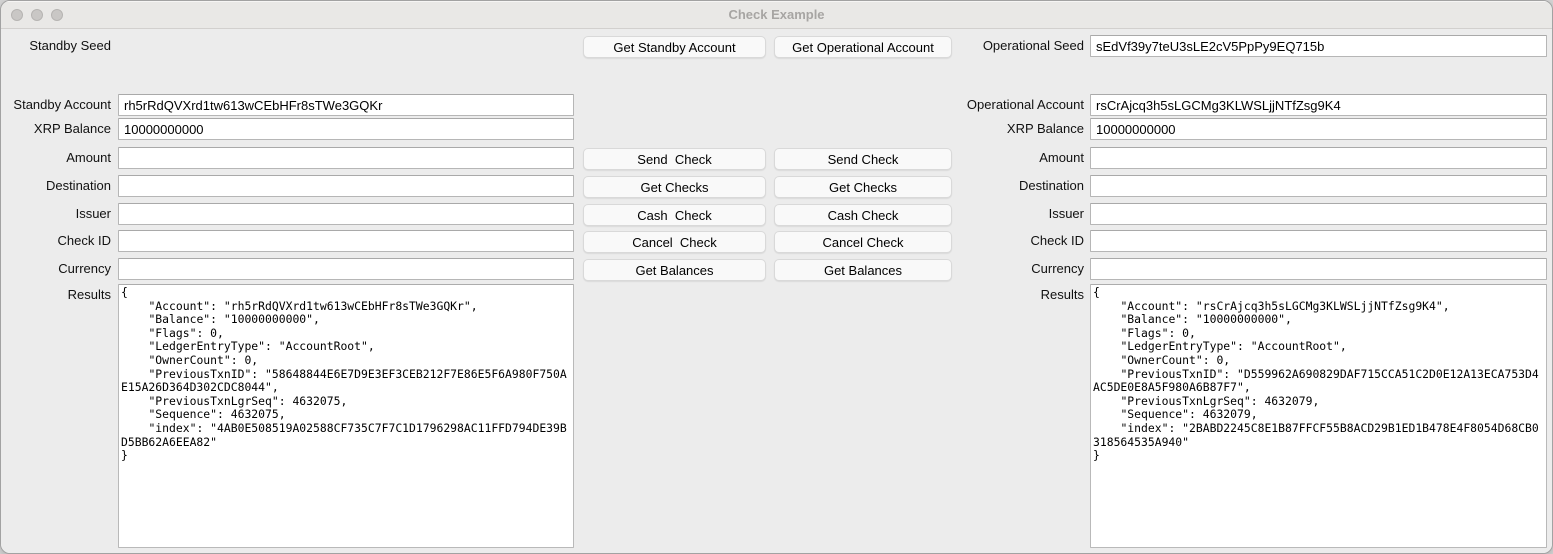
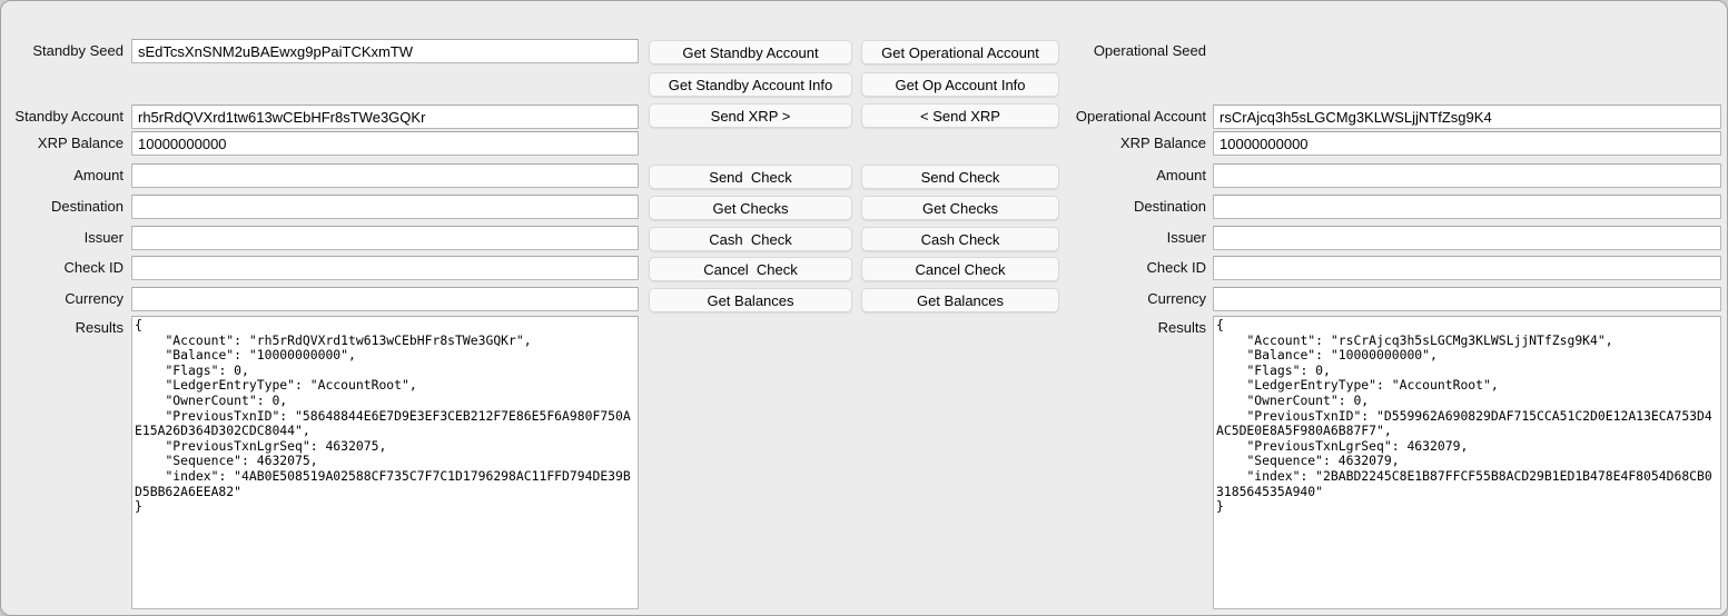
- Check Example
  Standby Seed
  Standby Account
  XRP Balance
  Amount
  Destination
  Issuer
  Check ID
  Currency
  Results
+ sEdTcsXnSNM2uBAEwxg9pPaiTCKxmTW
  rh5rRdQVXrd1tw613wCEbHFr8sTWe3GQKr
  10000000000
  {
  "Account": "rh5rRdQVXrd1tw613wCEbHFr8sTWe3GQKr",
  "Balance": "10000000000",
  "Flags": 0,
  "LedgerEntryType": "AccountRoot",
  "OwnerCount": 0,
  Get Standby Account
+ Get Standby Account Info
+ Send XRP >
  Send Check
  Get Checks
  Cash Check
  Cancel Check
  Get Balances
  Get Operational Account
+ Get Op Account Info
+ < Send XRP
  Send Check
  Get Checks
  Cash Check
  Cancel Check
  Get Balances
  Operational Seed
  Operational Account
  XRP Balance
  Amount
  Destination
  Issuer
  Check ID
  Currency
  Results
- sEdVf39y7teU3sLE2cV5PpPy9EQ715b
  rsCrAjcq3h5sLGCMg3KLWSLjjNTfZsg9K4
  10000000000
  {
  "Account": "rsCrAjcq3h5sLGCMg3KLWSLjjNTfZsg9K4",
  "Balance": "10000000000",
  "Flags": 0,
  "LedgerEntryType": "AccountRoot",
  "OwnerCount": 0,
